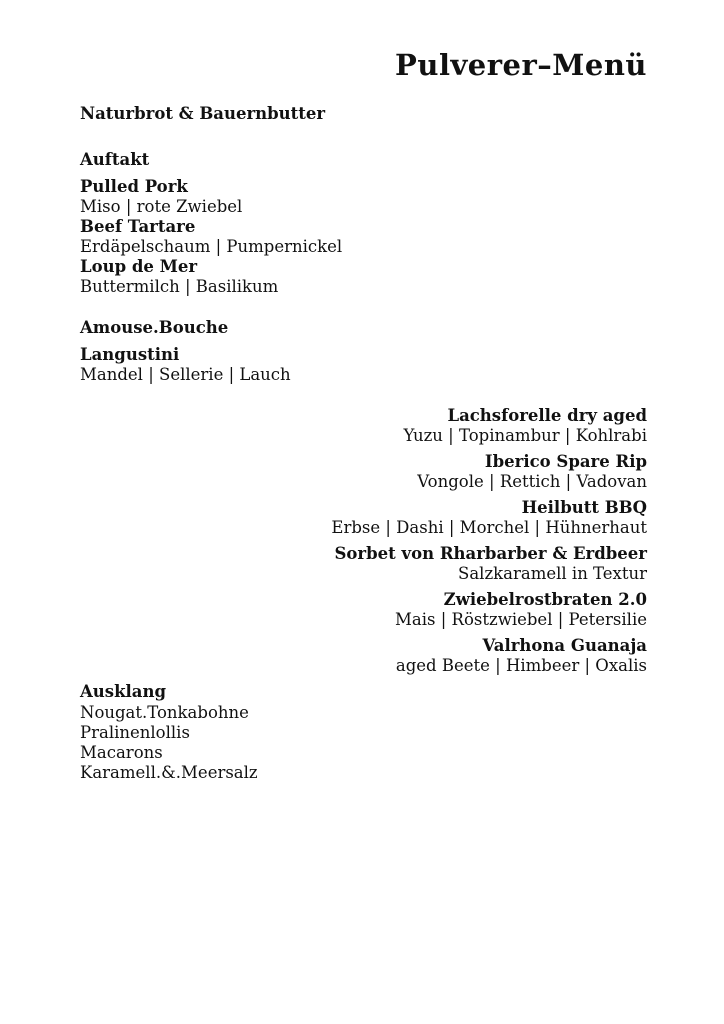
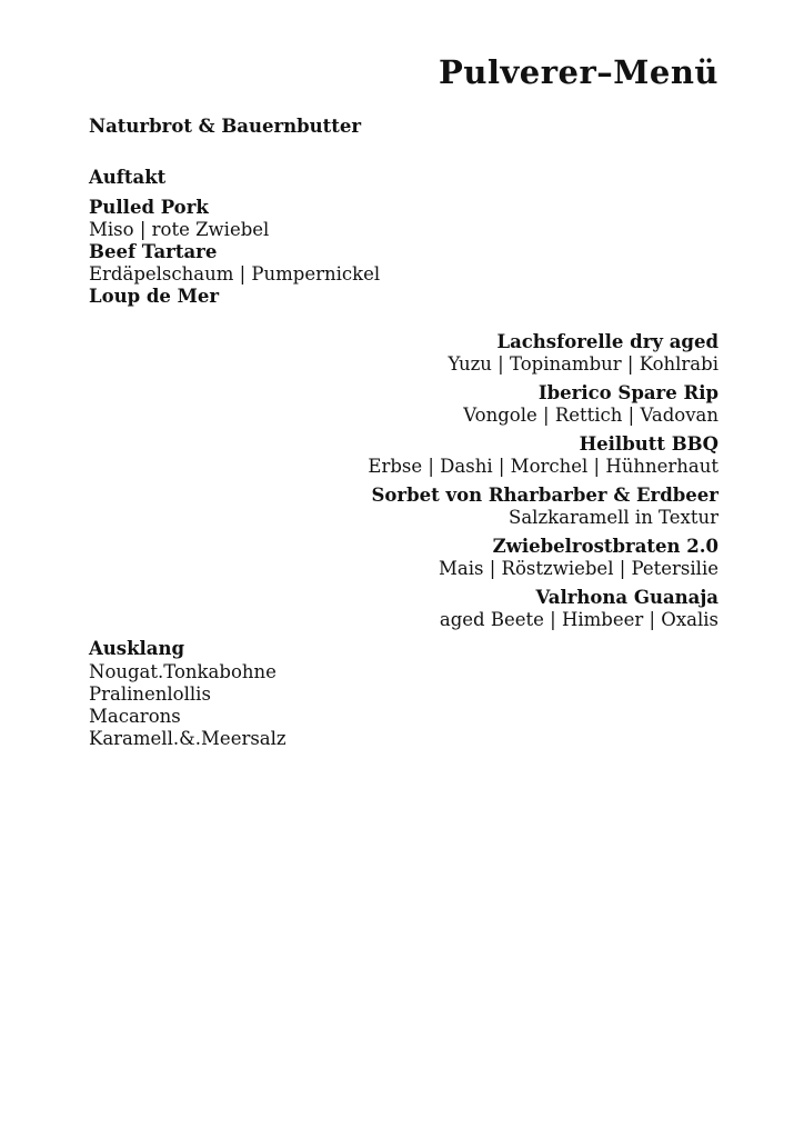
  Pulverer–Menü
  Naturbrot & Bauernbutter
  Auftakt
  Pulled Pork
  Miso | rote Zwiebel
  Beef Tartare
  Erdäpelschaum | Pumpernickel
  Loup de Mer
- Buttermilch | Basilikum
- Amouse.Bouche
- Langustini
- Mandel | Sellerie | Lauch
  Lachsforelle dry aged
  Yuzu | Topinambur | Kohlrabi
  Iberico Spare Rip
  Vongole | Rettich | Vadovan
  Heilbutt BBQ
  Erbse | Dashi | Morchel | Hühnerhaut
  Sorbet von Rharbarber & Erdbeer
  Salzkaramell in Textur
  Zwiebelrostbraten 2.0
  Mais | Röstzwiebel | Petersilie
  Valrhona Guanaja
  aged Beete | Himbeer | Oxalis
  Ausklang
  Nougat.Tonkabohne
  Pralinenlollis
  Macarons
  Karamell.&.Meersalz
